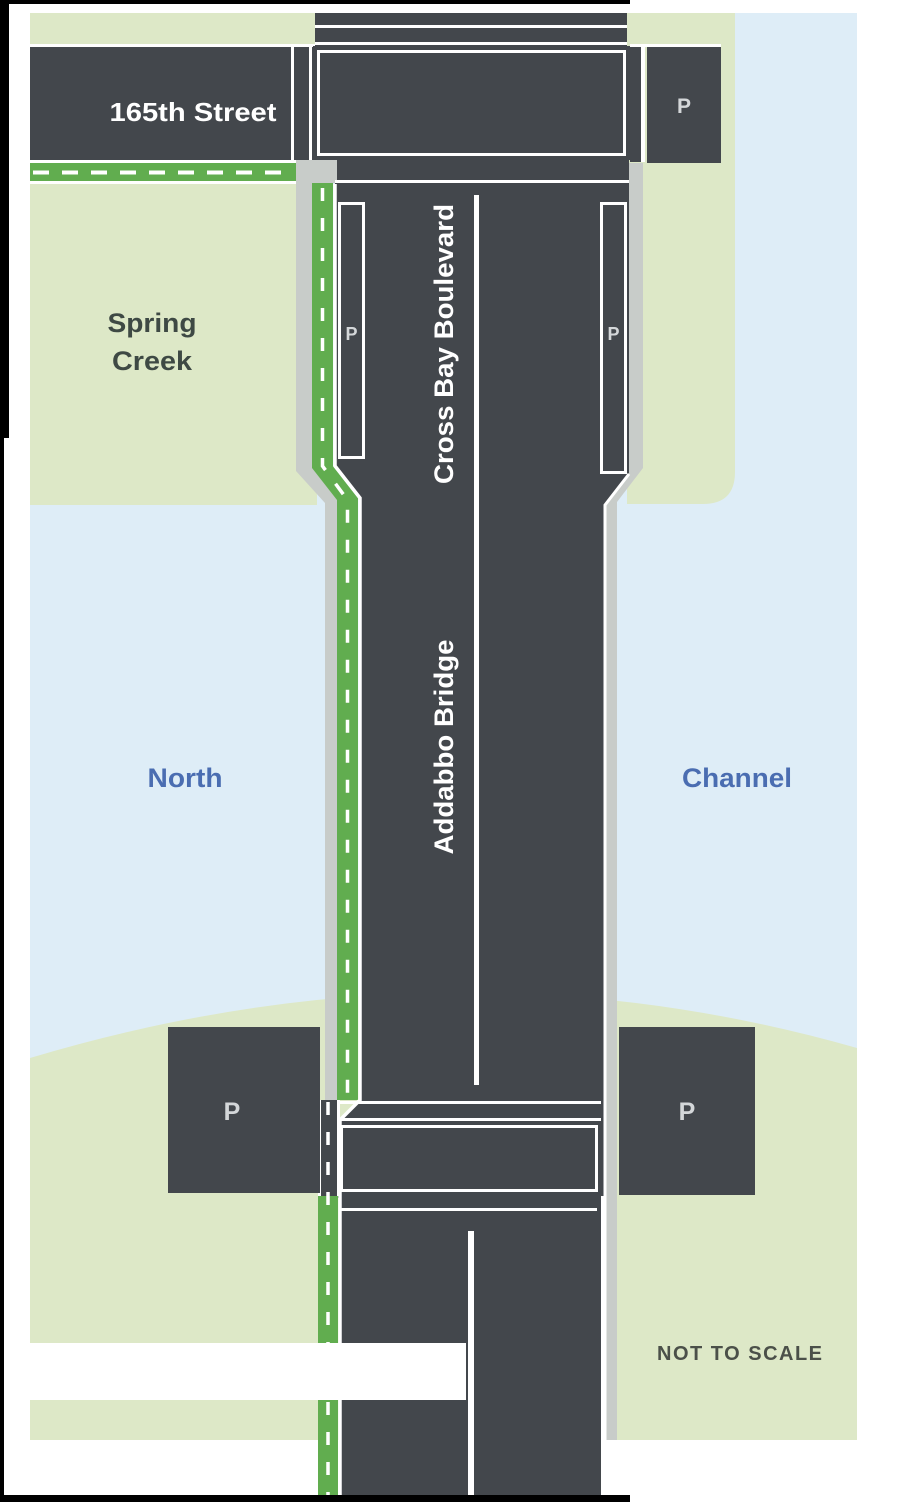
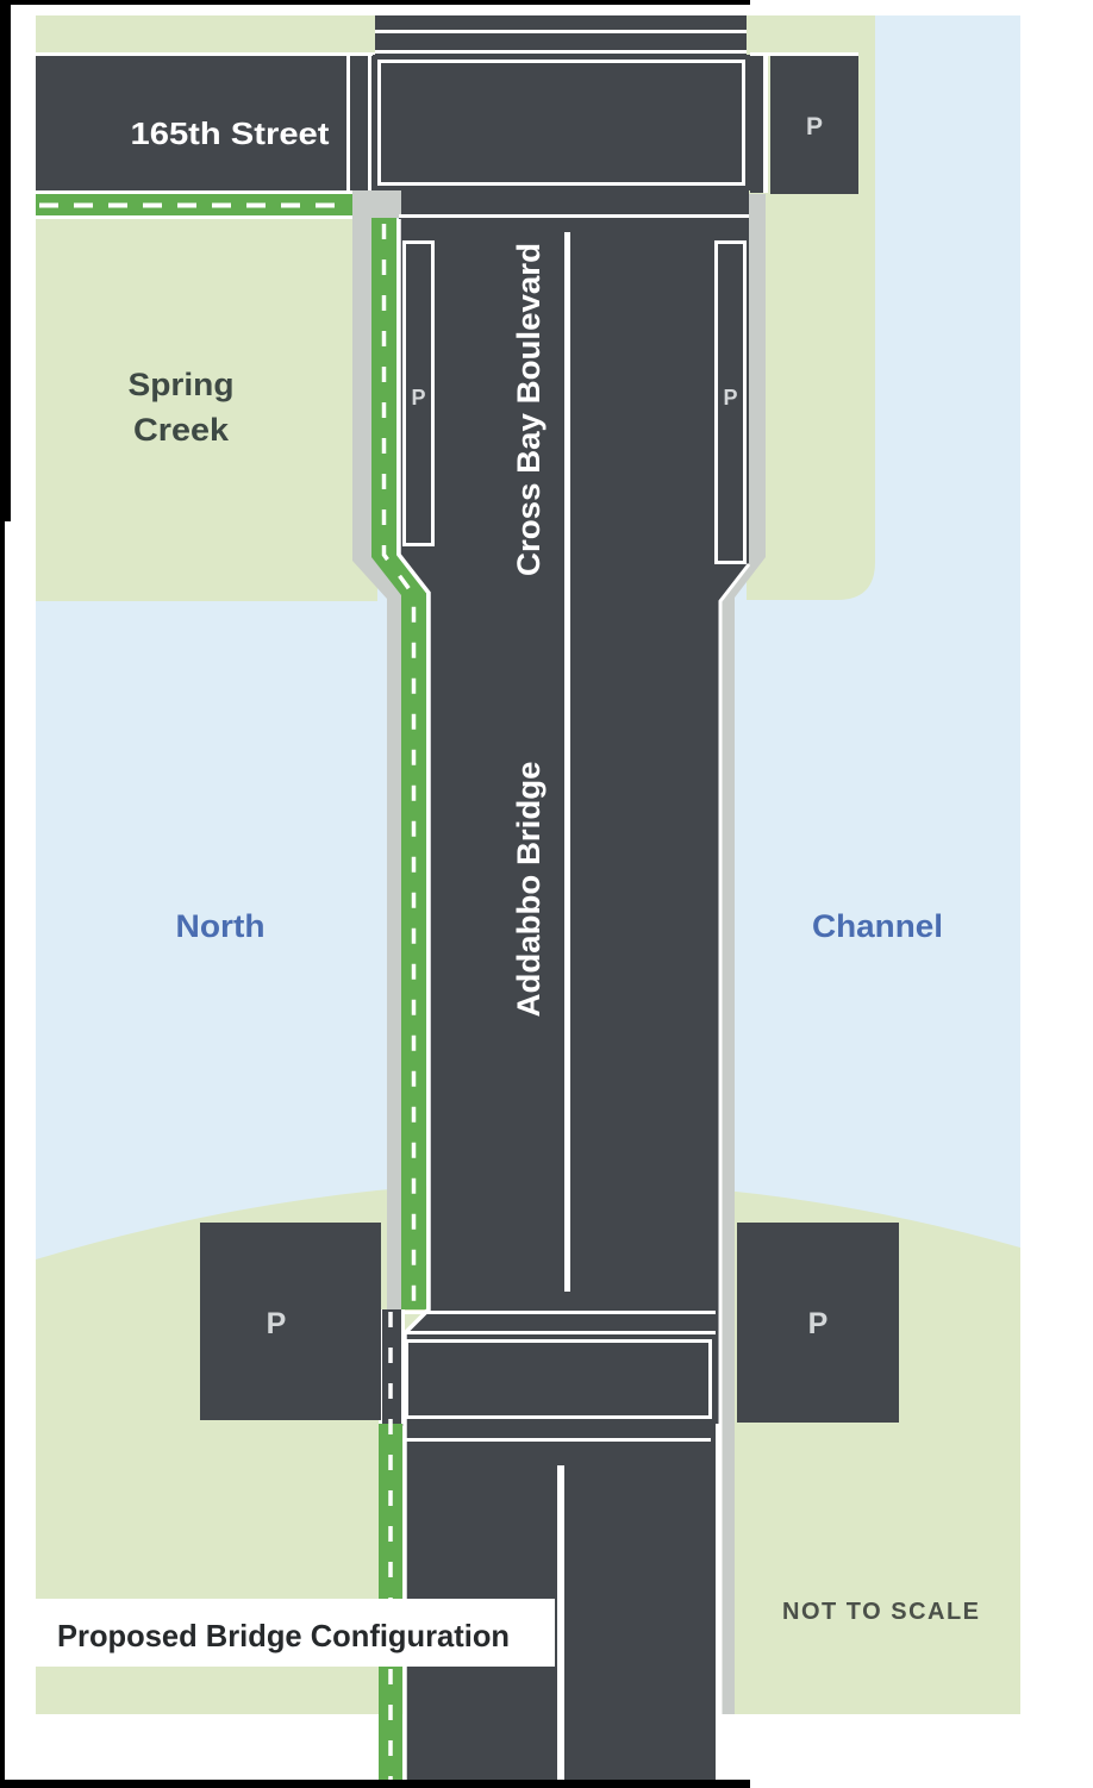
  165th Street
  Spring
  Creek
  North
  Channel
  P
  P
  P
  P
  P
+ Proposed Bridge Configuration
  NOT TO SCALE
